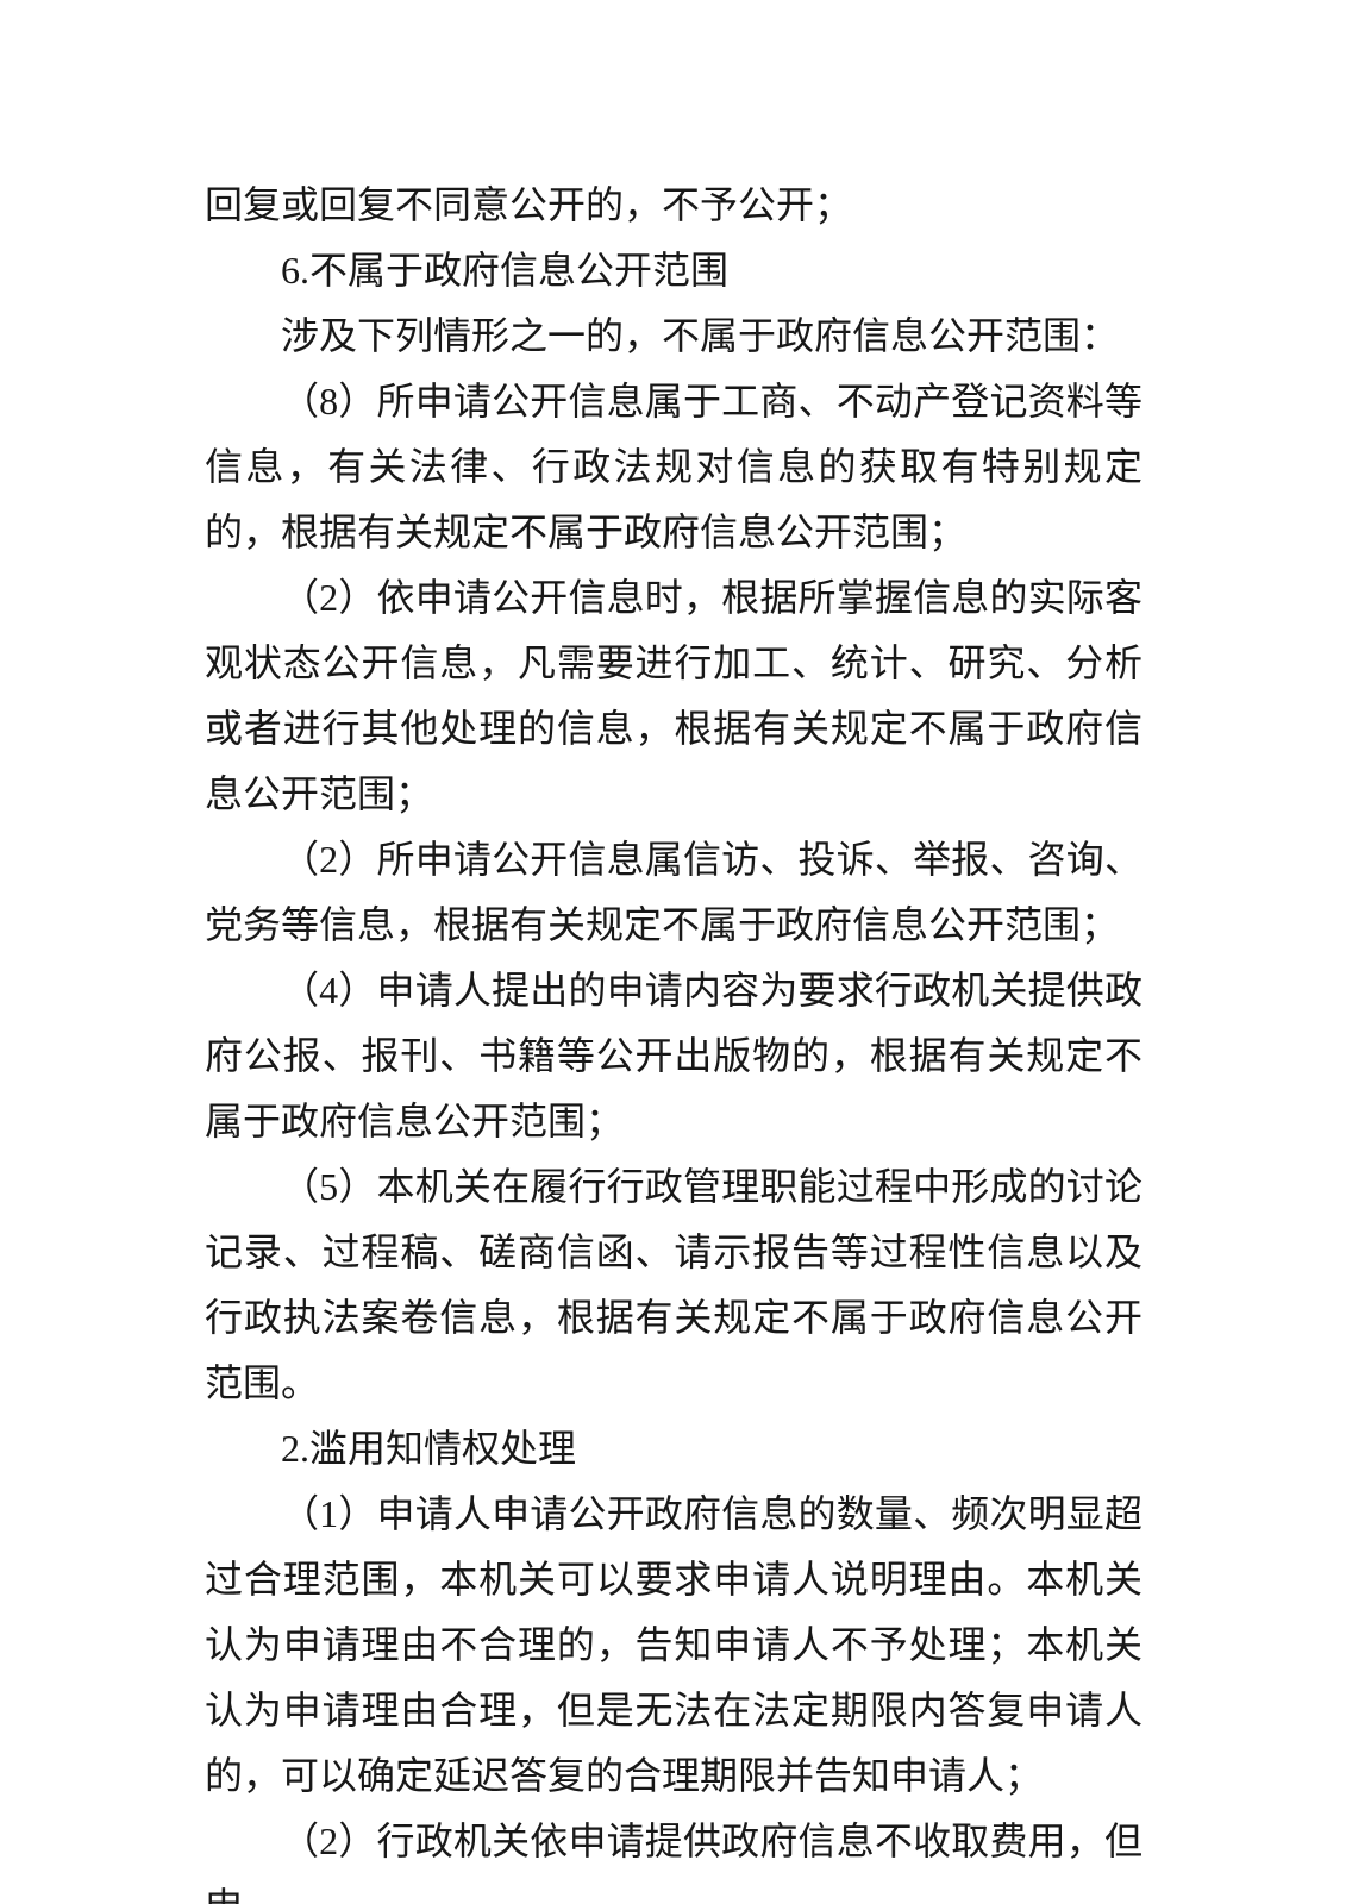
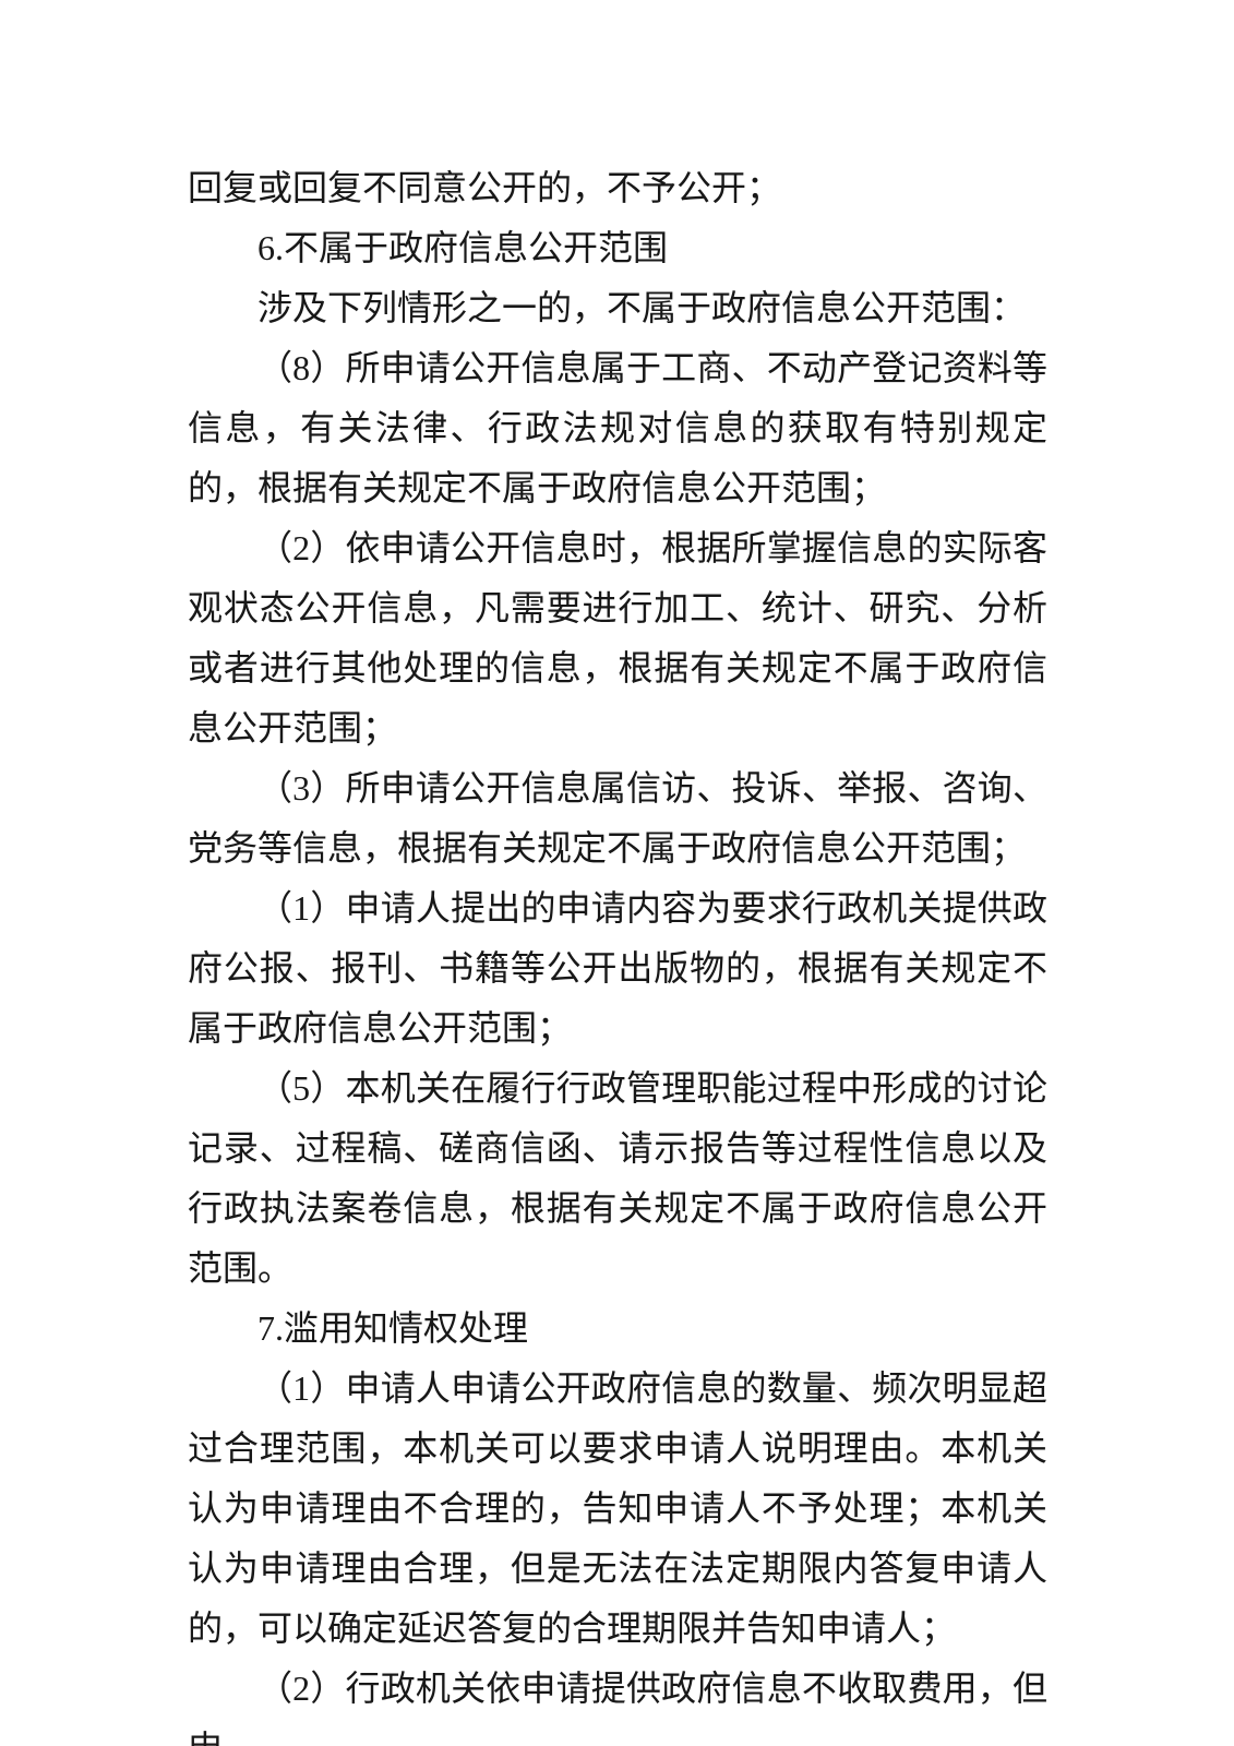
  回复或回复不同意公开的，不予公开；
  6.不属于政府信息公开范围
  涉及下列情形之一的，不属于政府信息公开范围：
  （8）所申请公开信息属于工商、不动产登记资料等信息，有关法律、行政法规对信息的获取有特别规定的，根据有关规定不属于政府信息公开范围；
  （2）依申请公开信息时，根据所掌握信息的实际客观状态公开信息，凡需要进行加工、统计、研究、分析或者进行其他处理的信息，根据有关规定不属于政府信息公开范围；
- （2）所申请公开信息属信访、投诉、举报、咨询、党务等信息，根据有关规定不属于政府信息公开范围；
+ （3）所申请公开信息属信访、投诉、举报、咨询、党务等信息，根据有关规定不属于政府信息公开范围；
- （4）申请人提出的申请内容为要求行政机关提供政府公报、报刊、书籍等公开出版物的，根据有关规定不属于政府信息公开范围；
+ （1）申请人提出的申请内容为要求行政机关提供政府公报、报刊、书籍等公开出版物的，根据有关规定不属于政府信息公开范围；
  （5）本机关在履行行政管理职能过程中形成的讨论记录、过程稿、磋商信函、请示报告等过程性信息以及行政执法案卷信息，根据有关规定不属于政府信息公开范围。
- 2.滥用知情权处理
+ 7.滥用知情权处理
  （1）申请人申请公开政府信息的数量、频次明显超过合理范围，本机关可以要求申请人说明理由。本机关认为申请理由不合理的，告知申请人不予处理；本机关认为申请理由合理，但是无法在法定期限内答复申请人的，可以确定延迟答复的合理期限并告知申请人；
  （2）行政机关依申请提供政府信息不收取费用，但
